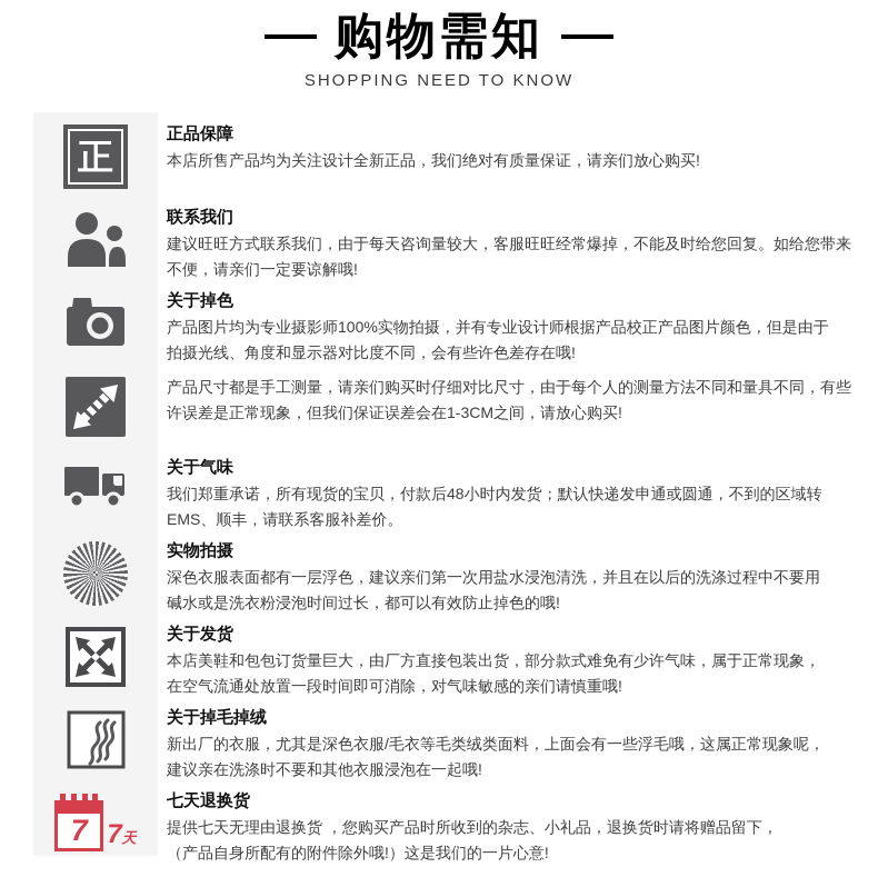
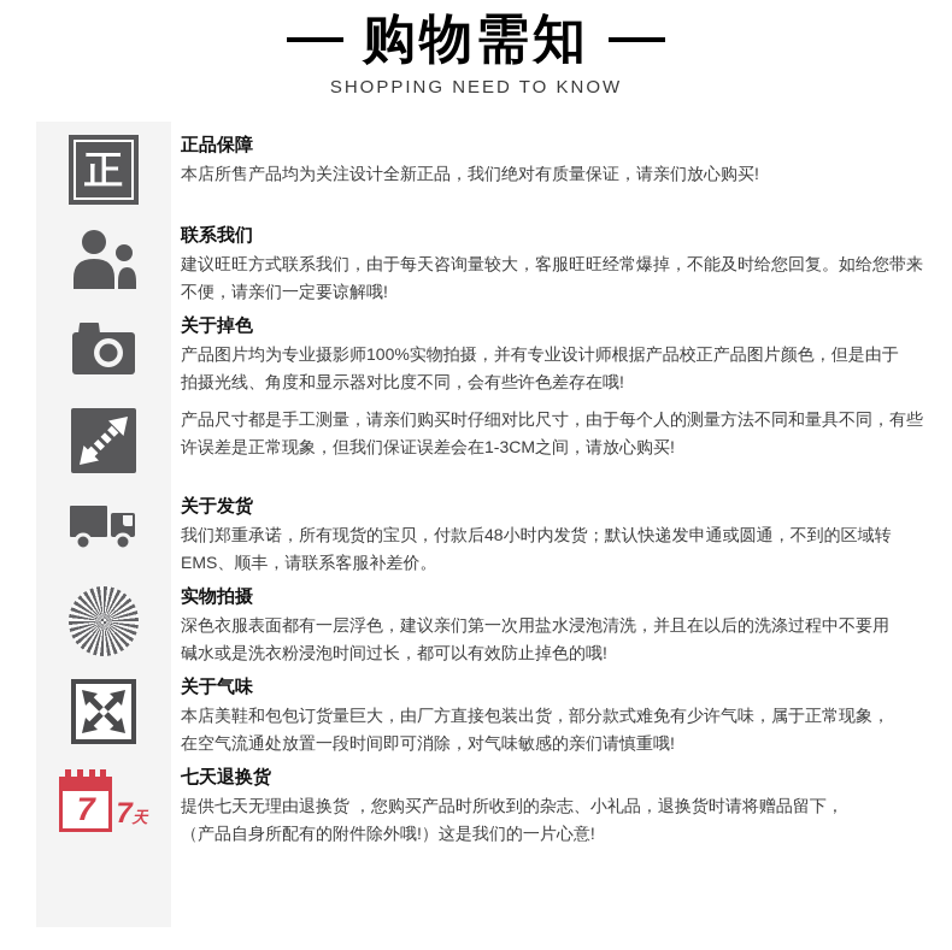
  购物需知
  SHOPPING NEED TO KNOW
  正
  正品保障
  本店所售产品均为关注设计全新正品，我们绝对有质量保证，请亲们放心购买!
  联系我们
  建议旺旺方式联系我们，由于每天咨询量较大，客服旺旺经常爆掉，不能及时给您回复。如给您带来
  不便，请亲们一定要谅解哦!
  关于掉色
  产品图片均为专业摄影师100%实物拍摄，并有专业设计师根据产品校正产品图片颜色，但是由于
  拍摄光线、角度和显示器对比度不同，会有些许色差存在哦!
  产品尺寸都是手工测量，请亲们购买时仔细对比尺寸，由于每个人的测量方法不同和量具不同，有些
  许误差是正常现象，但我们保证误差会在1-3CM之间，请放心购买!
- 关于气味
+ 关于发货
  我们郑重承诺，所有现货的宝贝，付款后48小时内发货；默认快递发申通或圆通，不到的区域转
  EMS、顺丰，请联系客服补差价。
  实物拍摄
  深色衣服表面都有一层浮色，建议亲们第一次用盐水浸泡清洗，并且在以后的洗涤过程中不要用
  碱水或是洗衣粉浸泡时间过长，都可以有效防止掉色的哦!
- 关于发货
+ 关于气味
  本店美鞋和包包订货量巨大，由厂方直接包装出货，部分款式难免有少许气味，属于正常现象，
  在空气流通处放置一段时间即可消除，对气味敏感的亲们请慎重哦!
- 关于掉毛掉绒
- 新出厂的衣服，尤其是深色衣服/毛衣等毛类绒类面料，上面会有一些浮毛哦，这属正常现象呢，
- 建议亲在洗涤时不要和其他衣服浸泡在一起哦!
  7
  7天
  七天退换货
  提供七天无理由退换货 ，您购买产品时所收到的杂志、小礼品，退换货时请将赠品留下，
  （产品自身所配有的附件除外哦!）这是我们的一片心意!
